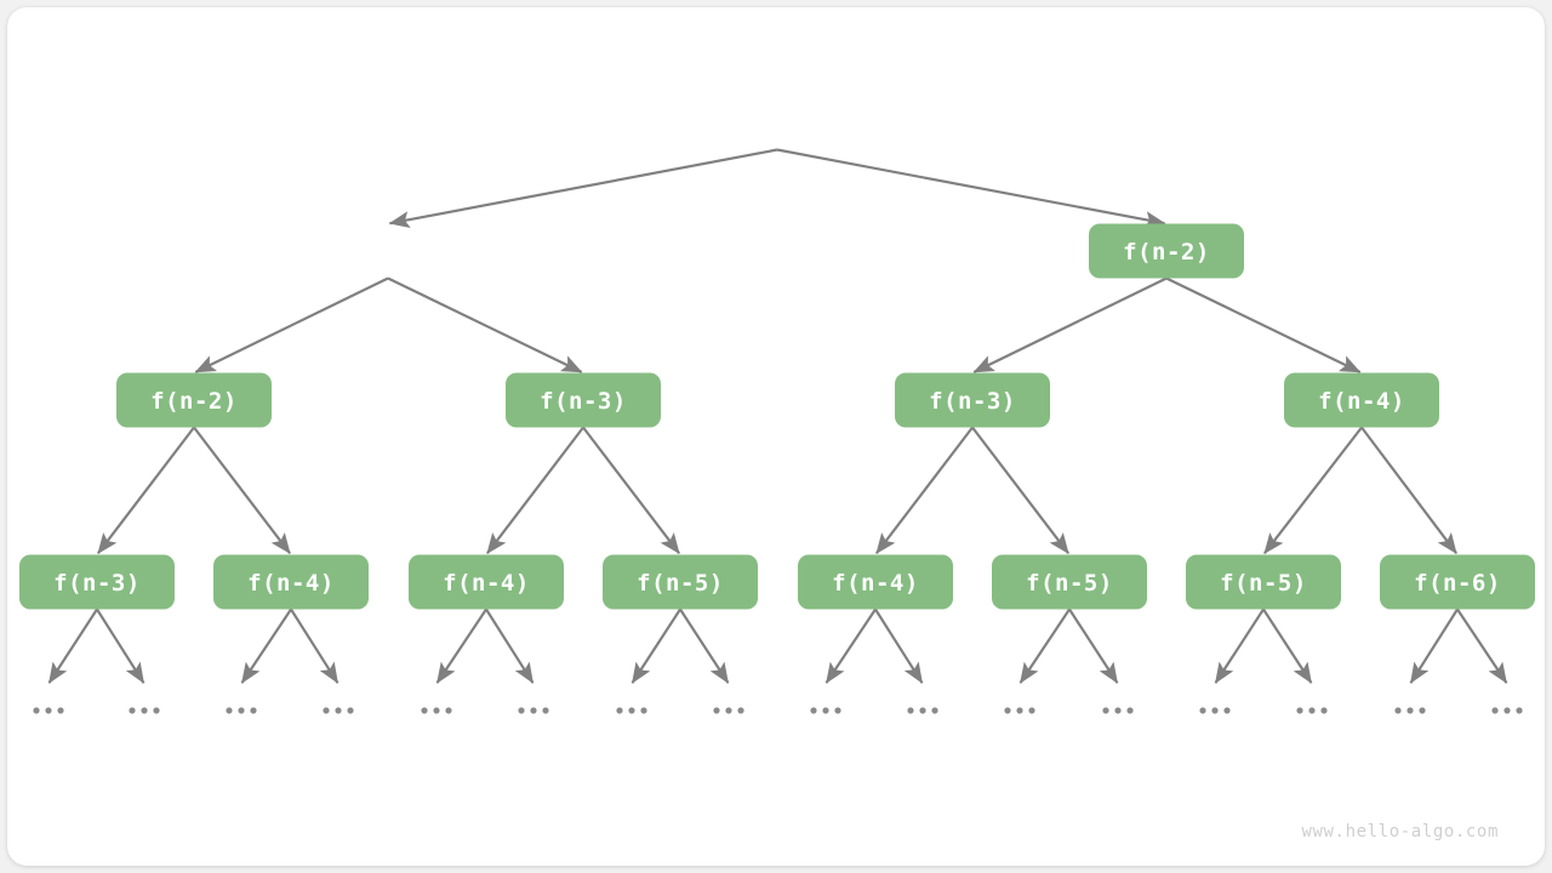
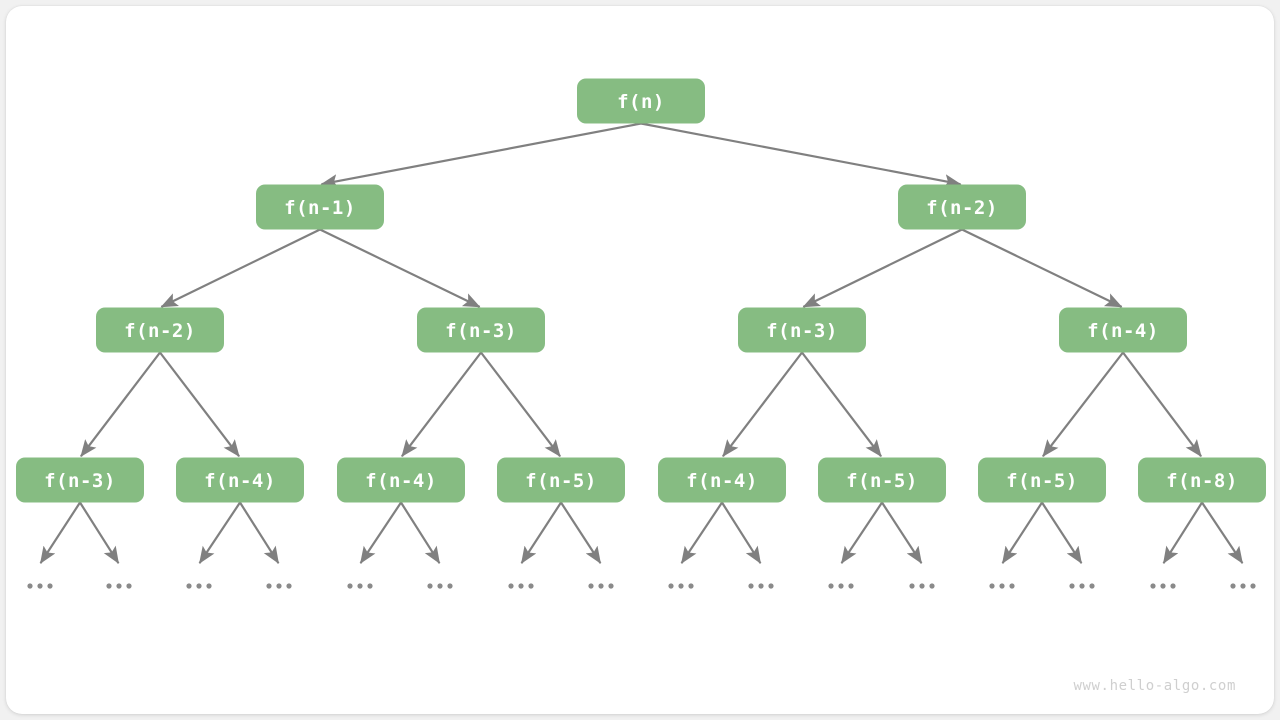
+ f(n)
+ f(n-1)
  f(n-2)
  f(n-2)
  f(n-3)
  f(n-3)
  f(n-4)
  f(n-3)
  f(n-4)
  f(n-4)
  f(n-5)
  f(n-4)
  f(n-5)
  f(n-5)
- f(n-6)
+ f(n-8)
  www.hello-algo.com
